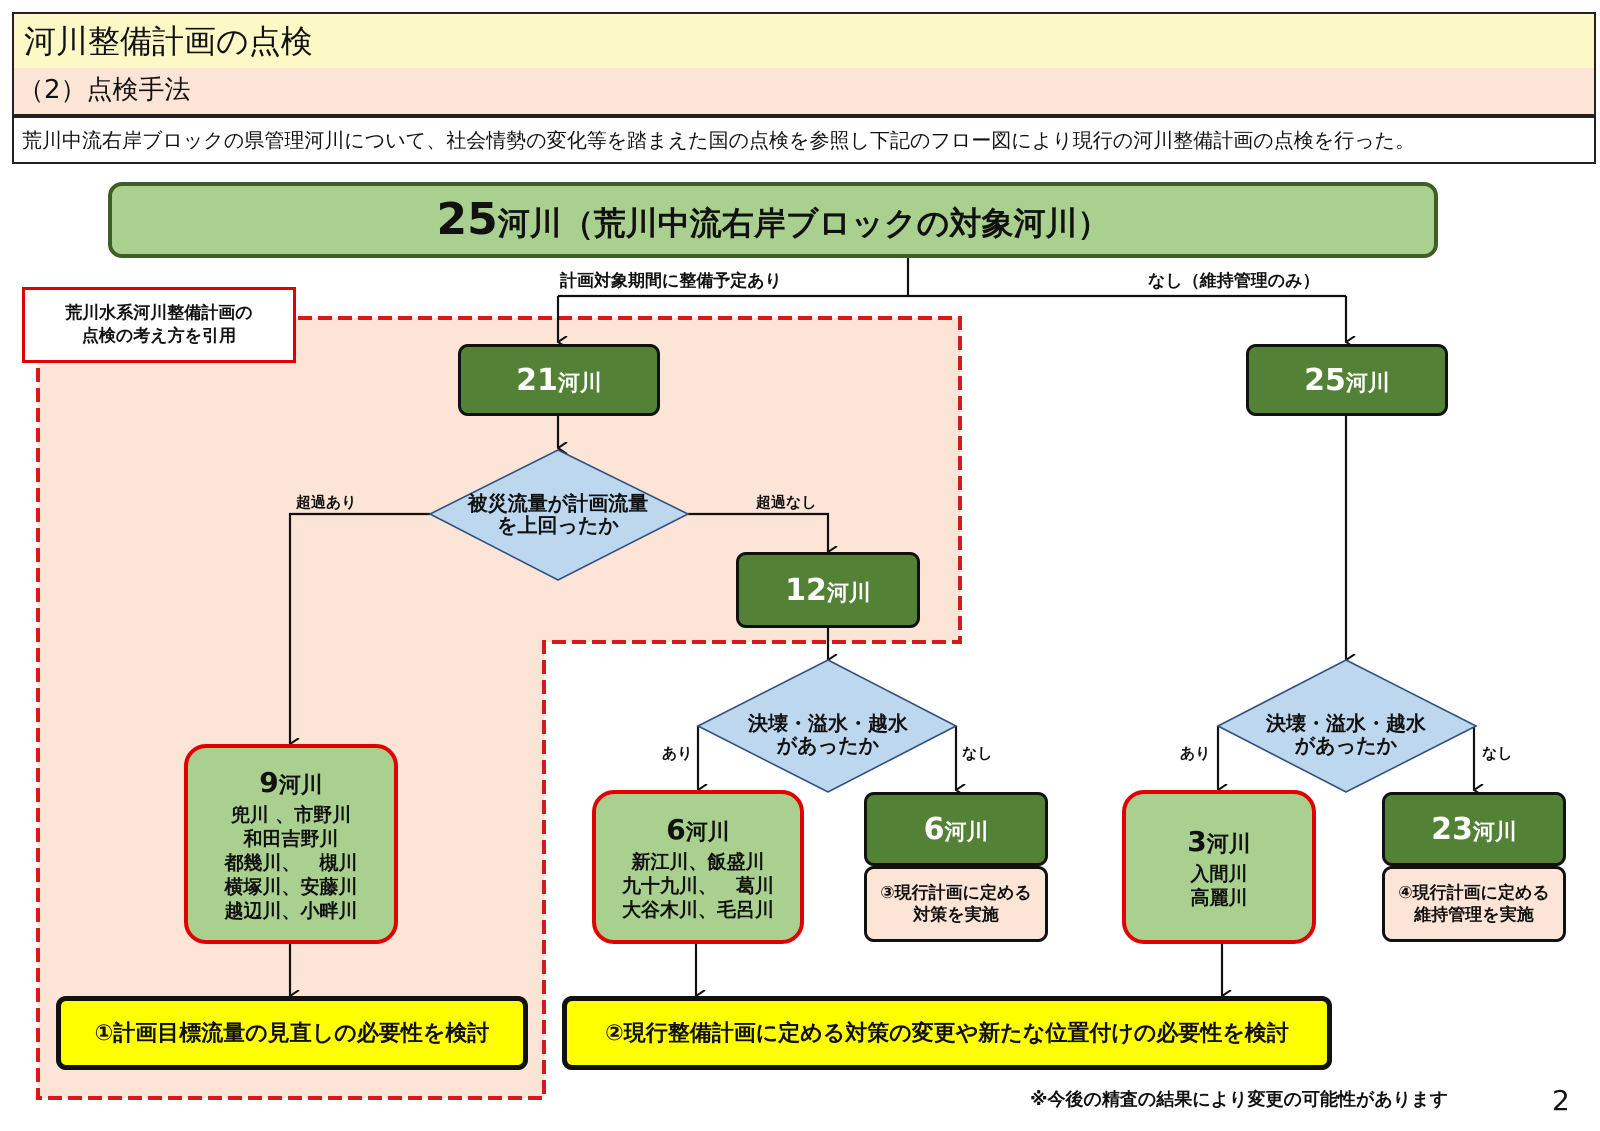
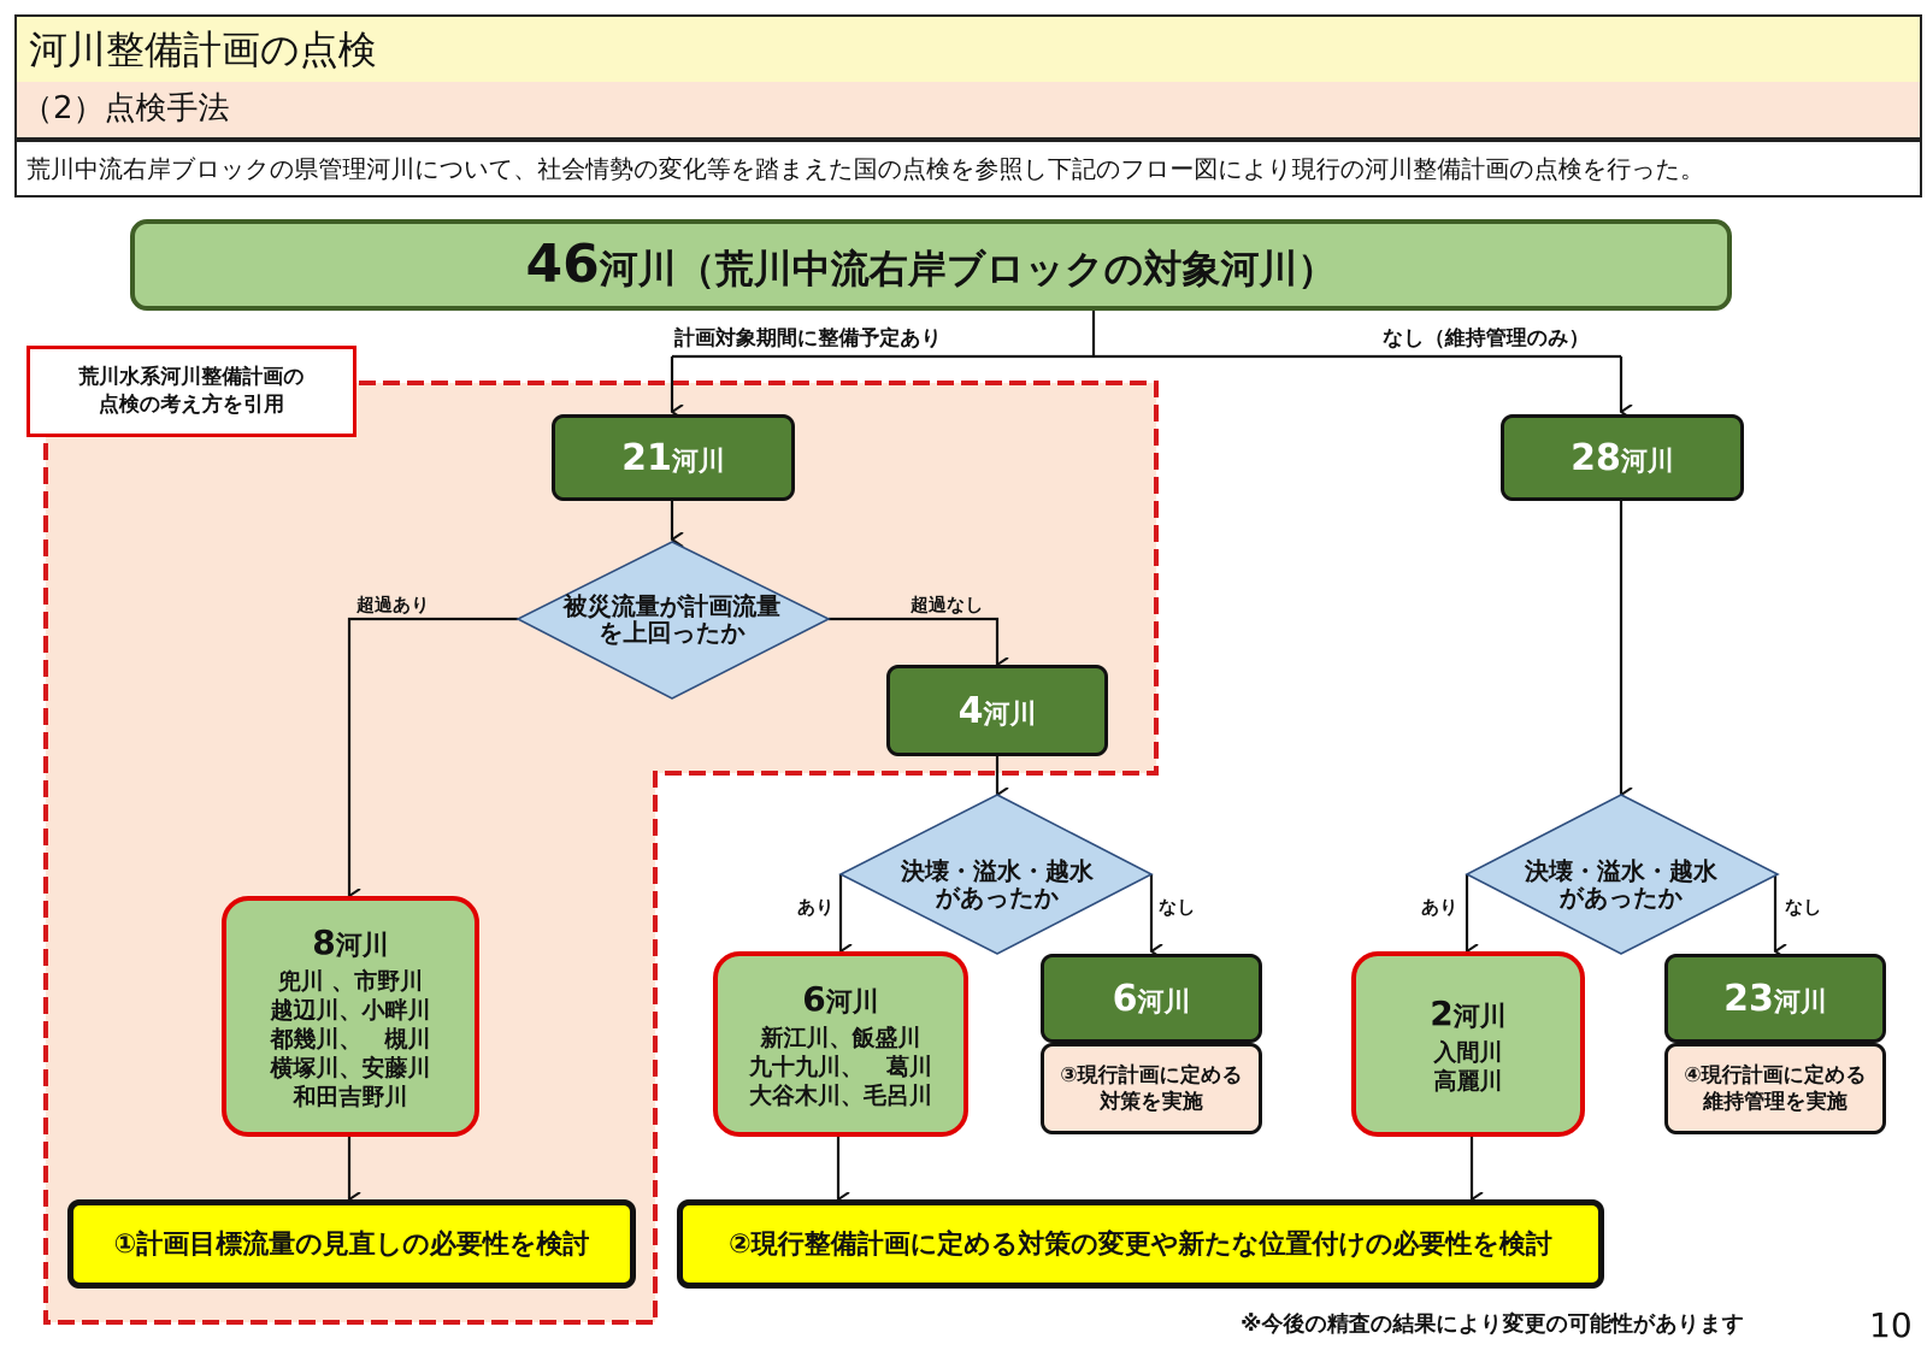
  河川整備計画の点検
  （2）点検手法
  荒川中流右岸ブロックの県管理河川について、社会情勢の変化等を踏まえた国の点検を参照し下記のフロー図により現行の河川整備計画の点検を行った。
- 25河川（荒川中流右岸ブロックの対象河川）
+ 46河川（荒川中流右岸ブロックの対象河川）
  計画対象期間に整備予定あり
  なし（維持管理のみ）
  荒川水系河川整備計画の
  点検の考え方を引用
  21河川
- 25河川
+ 28河川
  被災流量が計画流量
  を上回ったか
  超過あり
  超過なし
- 12河川
+ 4河川
  決壊・溢水・越水
  があったか
  あり
  なし
  決壊・溢水・越水
  があったか
  あり
  なし
- 9河川
+ 8河川
  兜川 、市野川
- 和田吉野川
+ 越辺川、小畔川
  都幾川、 槻川
  横塚川、安藤川
- 越辺川、小畔川
+ 和田吉野川
  6河川
  新江川、飯盛川
  九十九川、 葛川
  大谷木川、毛呂川
  6河川
  ③現行計画に定める
  対策を実施
- 3河川
+ 2河川
  入間川
  高麗川
  23河川
  ④現行計画に定める
  維持管理を実施
  ①計画目標流量の見直しの必要性を検討
  ②現行整備計画に定める対策の変更や新たな位置付けの必要性を検討
  ※今後の精査の結果により変更の可能性があります
- 2
+ 10
